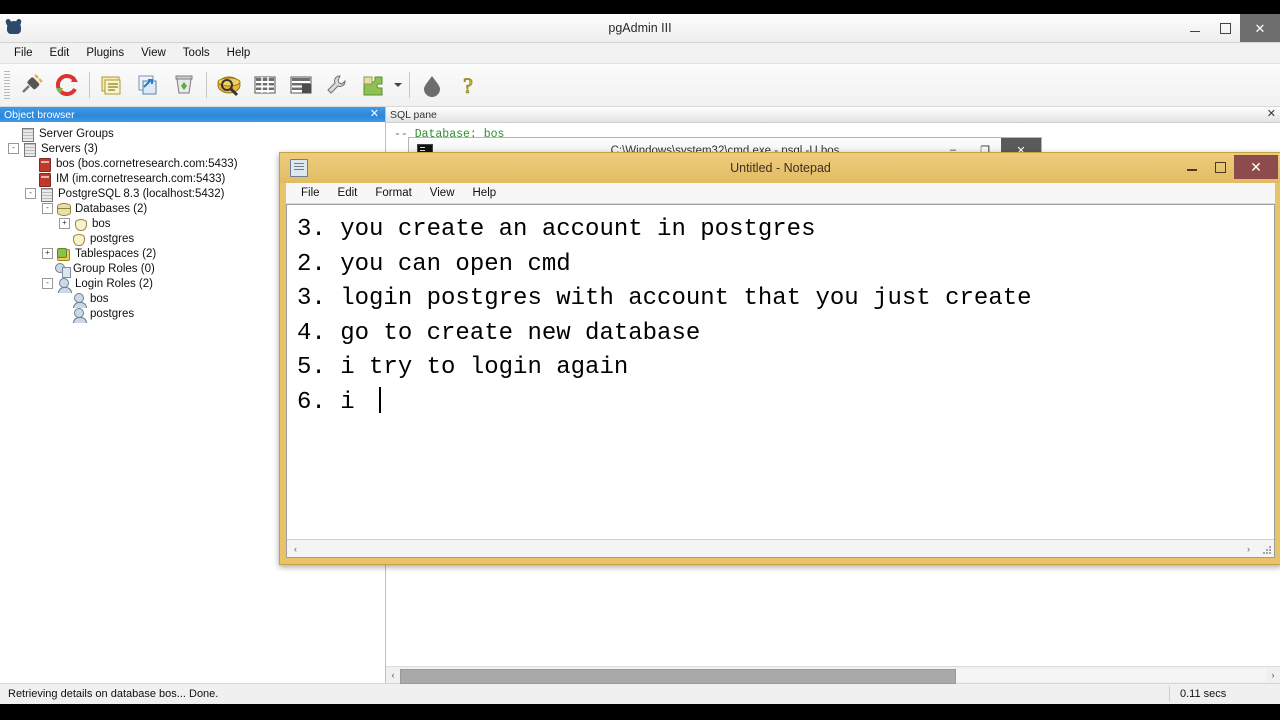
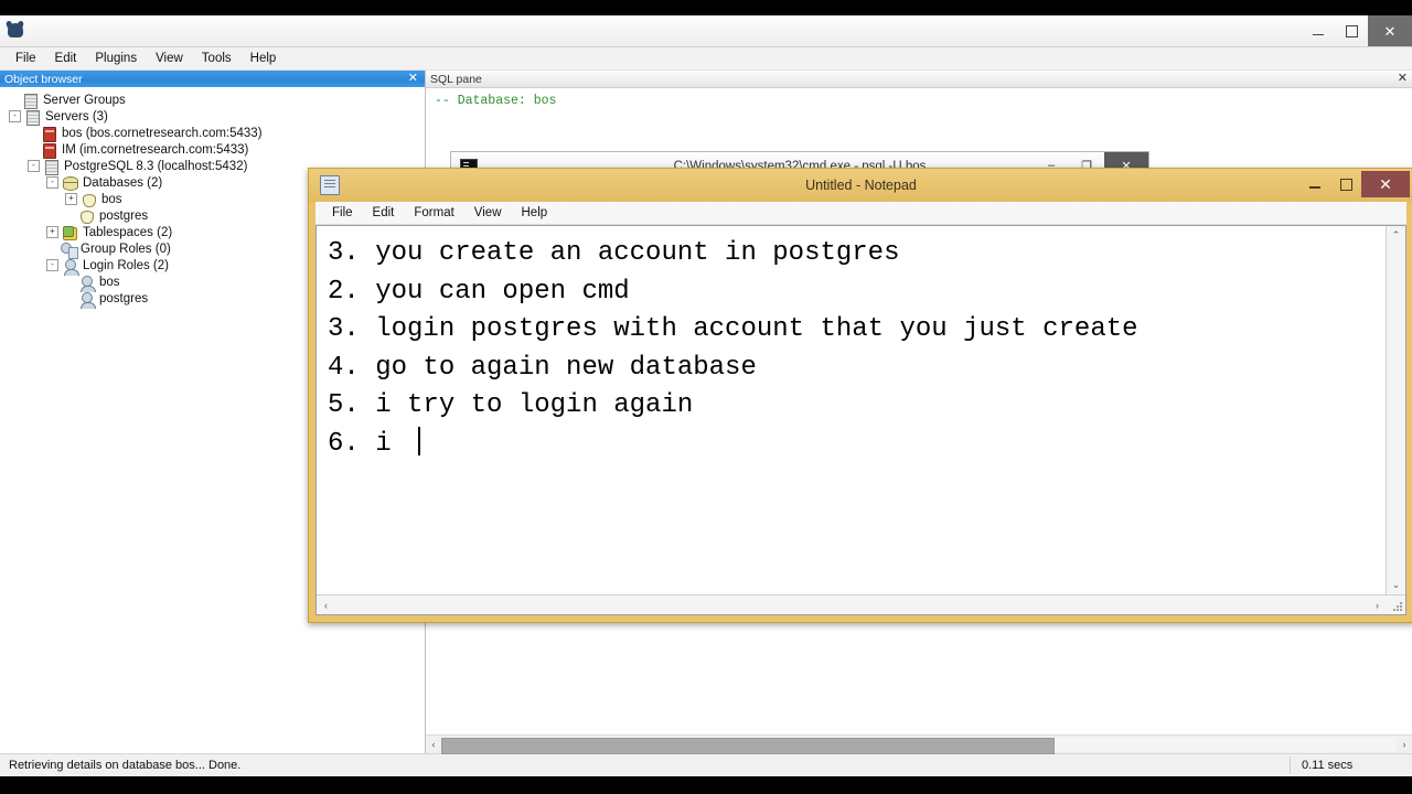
- pgAdmin III
  ✕
  File
  Edit
  Plugins
  View
  Tools
  Help
- ?
  Object browser
  ✕
  Server Groups
  -
  Servers (3)
  bos (bos.cornetresearch.com:5433)
  IM (im.cornetresearch.com:5433)
  -
  PostgreSQL 8.3 (localhost:5432)
  -
  Databases (2)
  +
  bos
  postgres
  +
  Tablespaces (2)
  Group Roles (0)
  -
  Login Roles (2)
  bos
  postgres
  SQL pane
  ✕
  -- Database: bos
  ‹
  ›
  Retrieving details on database bos... Done.
  0.11 secs
  C:\Windows\system32\cmd.exe - psql -U bos
  –
  ❐
  ✕
  Untitled - Notepad
  ✕
  File
  Edit
  Format
  View
  Help
  3. you create an account in postgres
  2. you can open cmd
  3. login postgres with account that you just create
- 4. go to create new database
+ 4. go to again new database
  5. i try to login again
  6. i
+ ⌃
+ ⌄
  ‹
  ›
